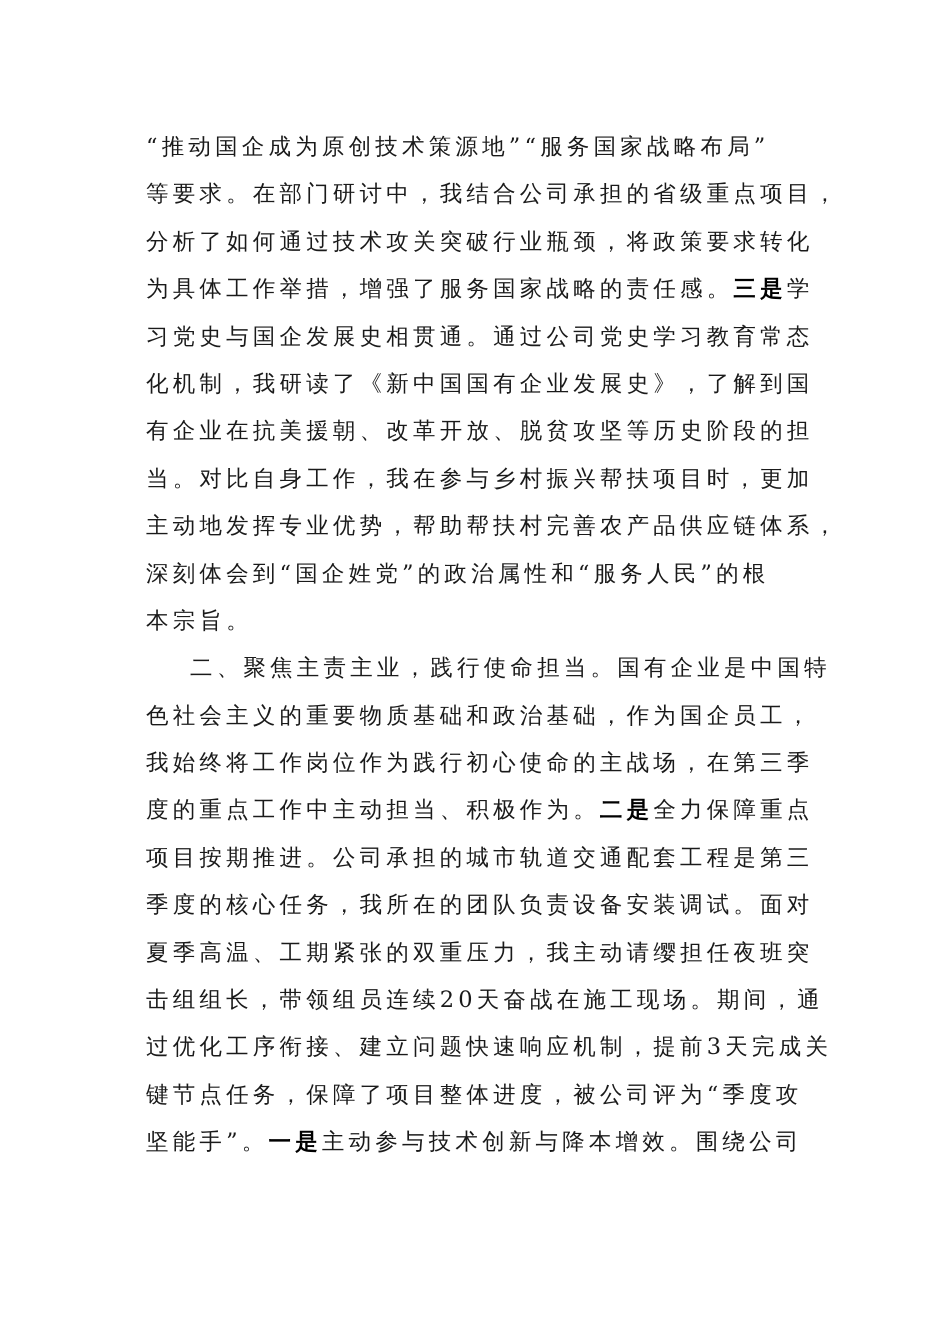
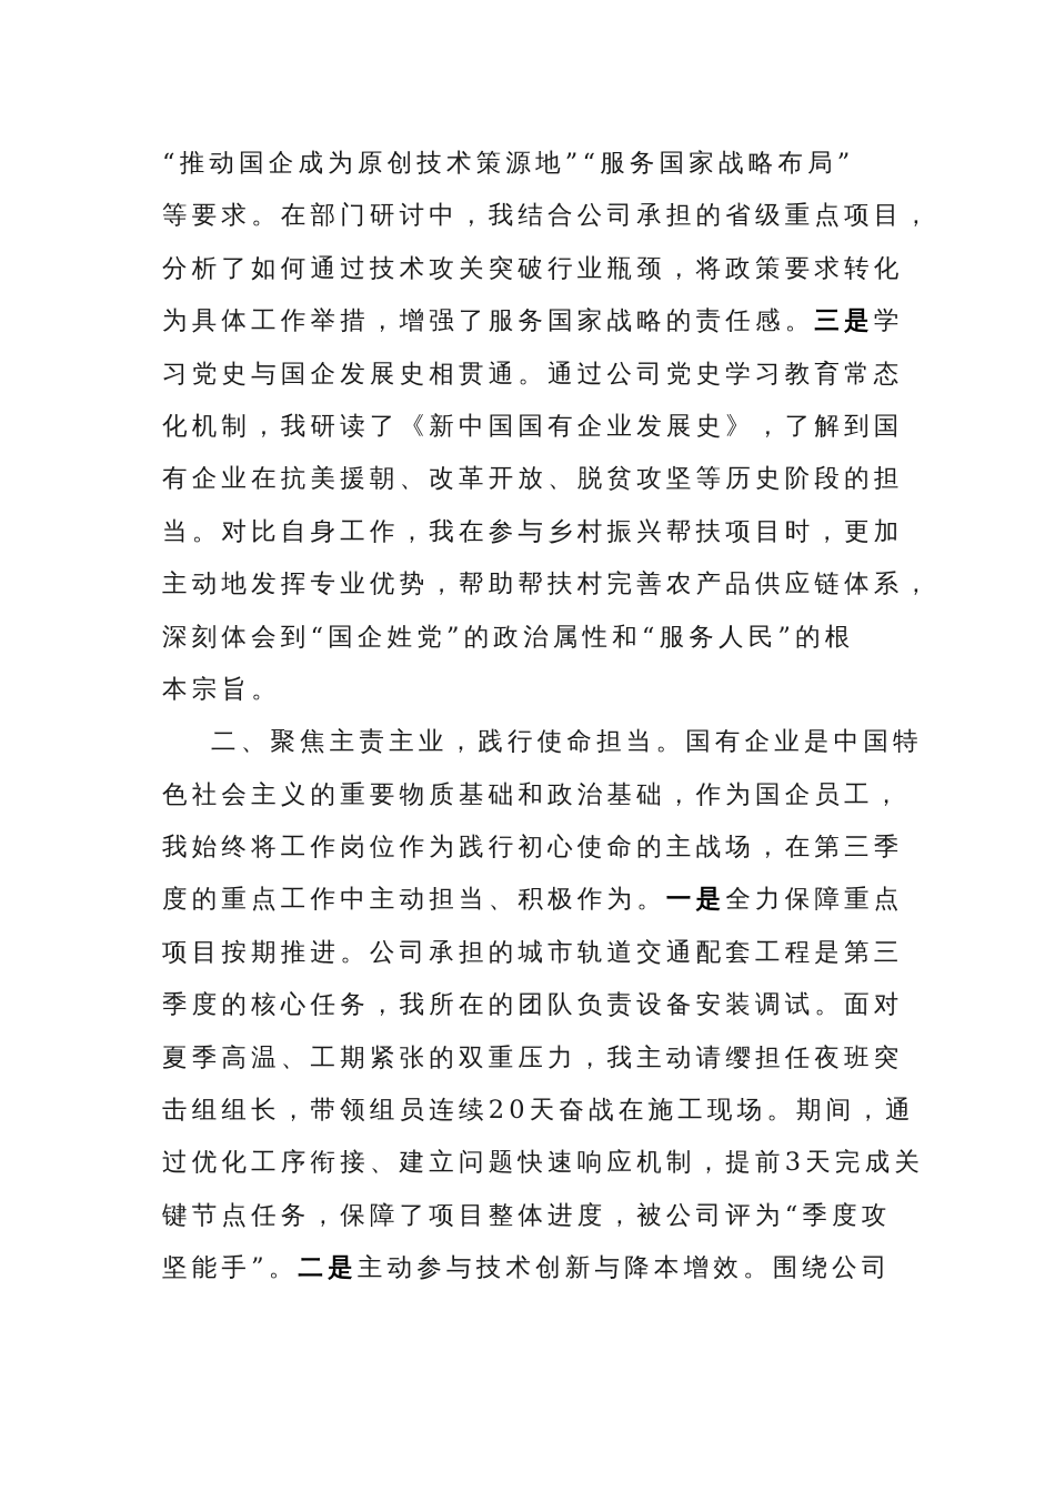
  “推动国企成为原创技术策源地”“服务国家战略布局”
  等要求。在部门研讨中，我结合公司承担的省级重点项目，
  分析了如何通过技术攻关突破行业瓶颈，将政策要求转化
  为具体工作举措，增强了服务国家战略的责任感。三是学
  习党史与国企发展史相贯通。通过公司党史学习教育常态
  化机制，我研读了《新中国国有企业发展史》，了解到国
  有企业在抗美援朝、改革开放、脱贫攻坚等历史阶段的担
  当。对比自身工作，我在参与乡村振兴帮扶项目时，更加
  主动地发挥专业优势，帮助帮扶村完善农产品供应链体系，
  深刻体会到“国企姓党”的政治属性和“服务人民”的根
  本宗旨。
  二、聚焦主责主业，践行使命担当。国有企业是中国特
  色社会主义的重要物质基础和政治基础，作为国企员工，
  我始终将工作岗位作为践行初心使命的主战场，在第三季
- 度的重点工作中主动担当、积极作为。二是全力保障重点
+ 度的重点工作中主动担当、积极作为。一是全力保障重点
  项目按期推进。公司承担的城市轨道交通配套工程是第三
  季度的核心任务，我所在的团队负责设备安装调试。面对
  夏季高温、工期紧张的双重压力，我主动请缨担任夜班突
  击组组长，带领组员连续20天奋战在施工现场。期间，通
  过优化工序衔接、建立问题快速响应机制，提前3天完成关
  键节点任务，保障了项目整体进度，被公司评为“季度攻
- 坚能手”。一是主动参与技术创新与降本增效。围绕公司
+ 坚能手”。二是主动参与技术创新与降本增效。围绕公司
